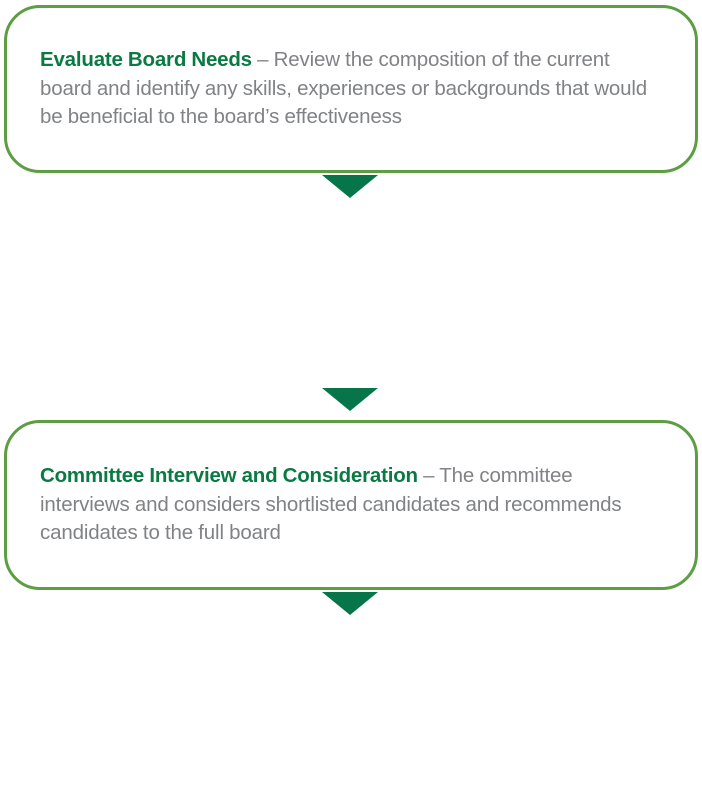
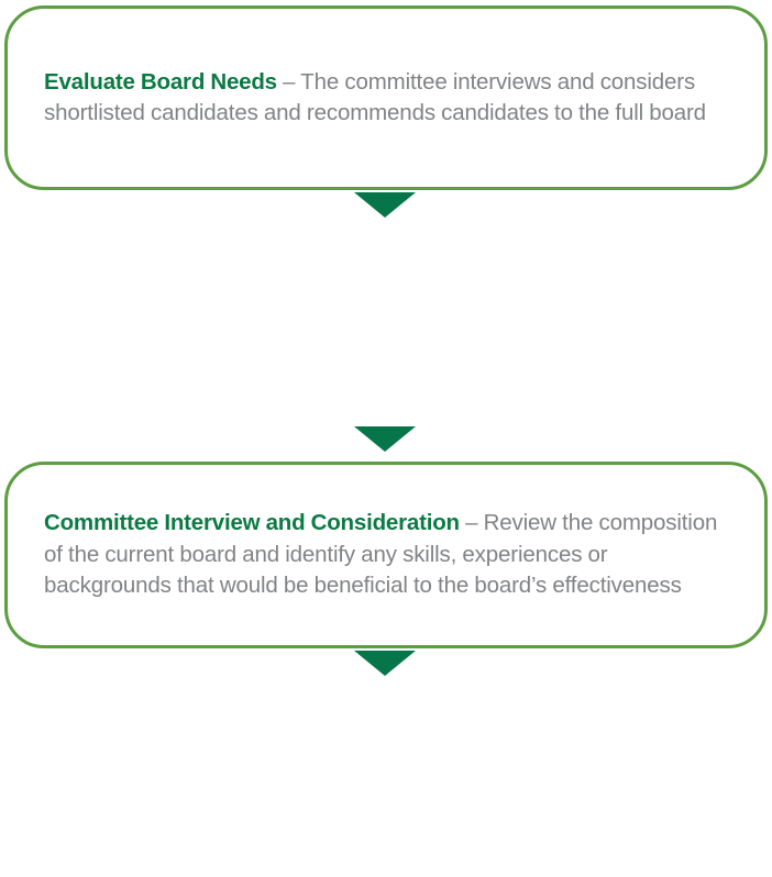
- Evaluate Board Needs – Review the composition of the current board and identify any skills, experiences or backgrounds that would be beneficial to the board’s effectiveness
+ Evaluate Board Needs – The committee interviews and considers shortlisted candidates and recommends candidates to the full board
- Committee Interview and Consideration – The committee interviews and considers shortlisted candidates and recommends candidates to the full board
+ Committee Interview and Consideration – Review the composition of the current board and identify any skills, experiences or backgrounds that would be beneficial to the board’s effectiveness
